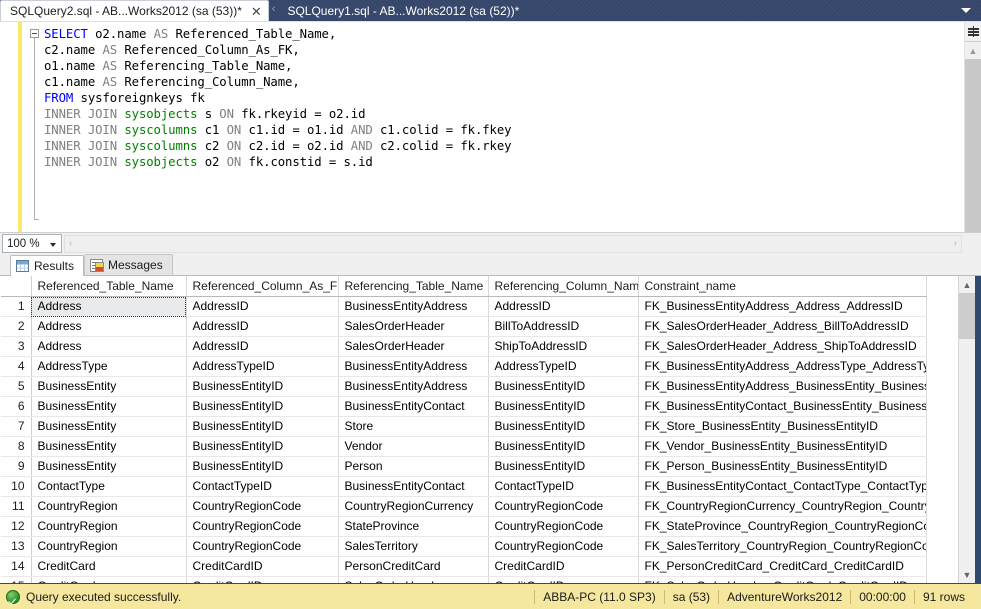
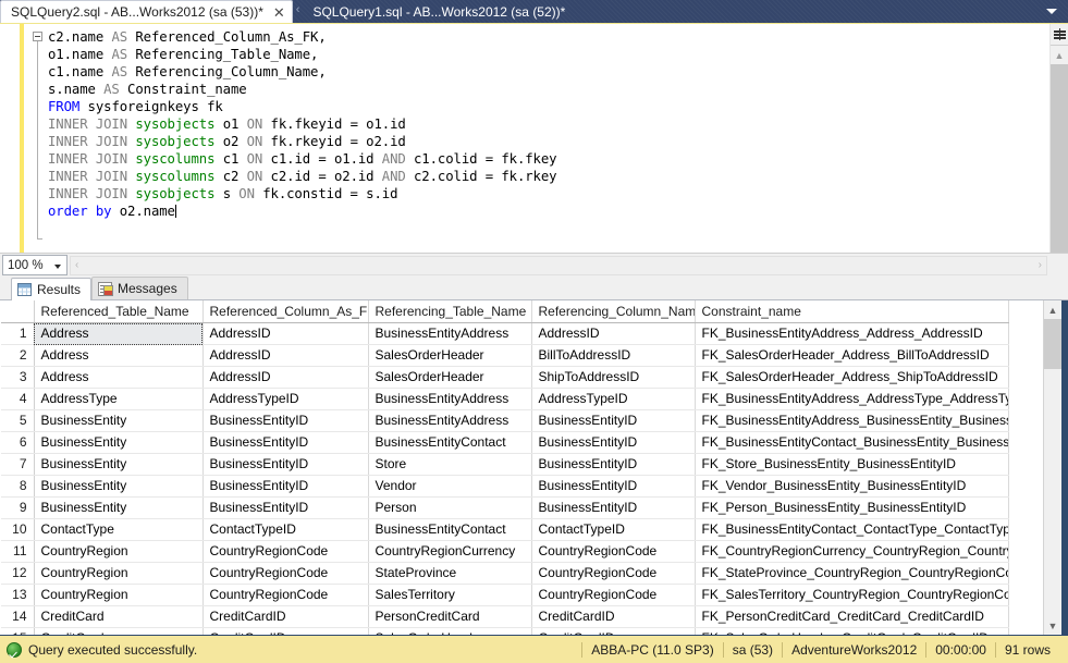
  SQLQuery2.sql - AB...Works2012 (sa (53))*
  ✕
  ‹
  SQLQuery1.sql - AB...Works2012 (sa (52))*
- SELECT o2.name AS Referenced_Table_Name,
  c2.name AS Referenced_Column_As_FK,
  o1.name AS Referencing_Table_Name,
  c1.name AS Referencing_Column_Name,
+ s.name AS Constraint_name
  FROM sysforeignkeys fk
+ INNER JOIN sysobjects o1 ON fk.fkeyid = o1.id
- INNER JOIN sysobjects s ON fk.rkeyid = o2.id
+ INNER JOIN sysobjects o2 ON fk.rkeyid = o2.id
  INNER JOIN syscolumns c1 ON c1.id = o1.id AND c1.colid = fk.fkey
  INNER JOIN syscolumns c2 ON c2.id = o2.id AND c2.colid = fk.rkey
- INNER JOIN sysobjects o2 ON fk.constid = s.id
+ INNER JOIN sysobjects s ON fk.constid = s.id
+ order by o2.name
  ▲
  100 %
  ‹
  ›
  Results
  Messages
  	Referenced_Table_Name	Referenced_Column_As_F	Referencing_Table_Name	Referencing_Column_Nam	Constraint_name
  1	Address	AddressID	BusinessEntityAddress	AddressID	FK_BusinessEntityAddress_Address_AddressID
  2	Address	AddressID	SalesOrderHeader	BillToAddressID	FK_SalesOrderHeader_Address_BillToAddressID
  3	Address	AddressID	SalesOrderHeader	ShipToAddressID	FK_SalesOrderHeader_Address_ShipToAddressID
  4	AddressType	AddressTypeID	BusinessEntityAddress	AddressTypeID	FK_BusinessEntityAddress_AddressType_AddressT
  5	BusinessEntity	BusinessEntityID	BusinessEntityAddress	BusinessEntityID	FK_BusinessEntityAddress_BusinessEntity_Busines
  6	BusinessEntity	BusinessEntityID	BusinessEntityContact	BusinessEntityID	FK_BusinessEntityContact_BusinessEntity_Business
  7	BusinessEntity	BusinessEntityID	Store	BusinessEntityID	FK_Store_BusinessEntity_BusinessEntityID
  8	BusinessEntity	BusinessEntityID	Vendor	BusinessEntityID	FK_Vendor_BusinessEntity_BusinessEntityID
  9	BusinessEntity	BusinessEntityID	Person	BusinessEntityID	FK_Person_BusinessEntity_BusinessEntityID
  10	ContactType	ContactTypeID	BusinessEntityContact	ContactTypeID	FK_BusinessEntityContact_ContactType_ContactTyp
  11	CountryRegion	CountryRegionCode	CountryRegionCurrency	CountryRegionCode	FK_CountryRegionCurrency_CountryRegion_Countr
  12	CountryRegion	CountryRegionCode	StateProvince	CountryRegionCode	FK_StateProvince_CountryRegion_CountryRegionC
  13	CountryRegion	CountryRegionCode	SalesTerritory	CountryRegionCode	FK_SalesTerritory_CountryRegion_CountryRegionCo
  14	CreditCard	CreditCardID	PersonCreditCard	CreditCardID	FK_PersonCreditCard_CreditCard_CreditCardID
  ▲
  ▼
  Query executed successfully.
  ABBA-PC (11.0 SP3)
  sa (53)
  AdventureWorks2012
  00:00:00
  91 rows
